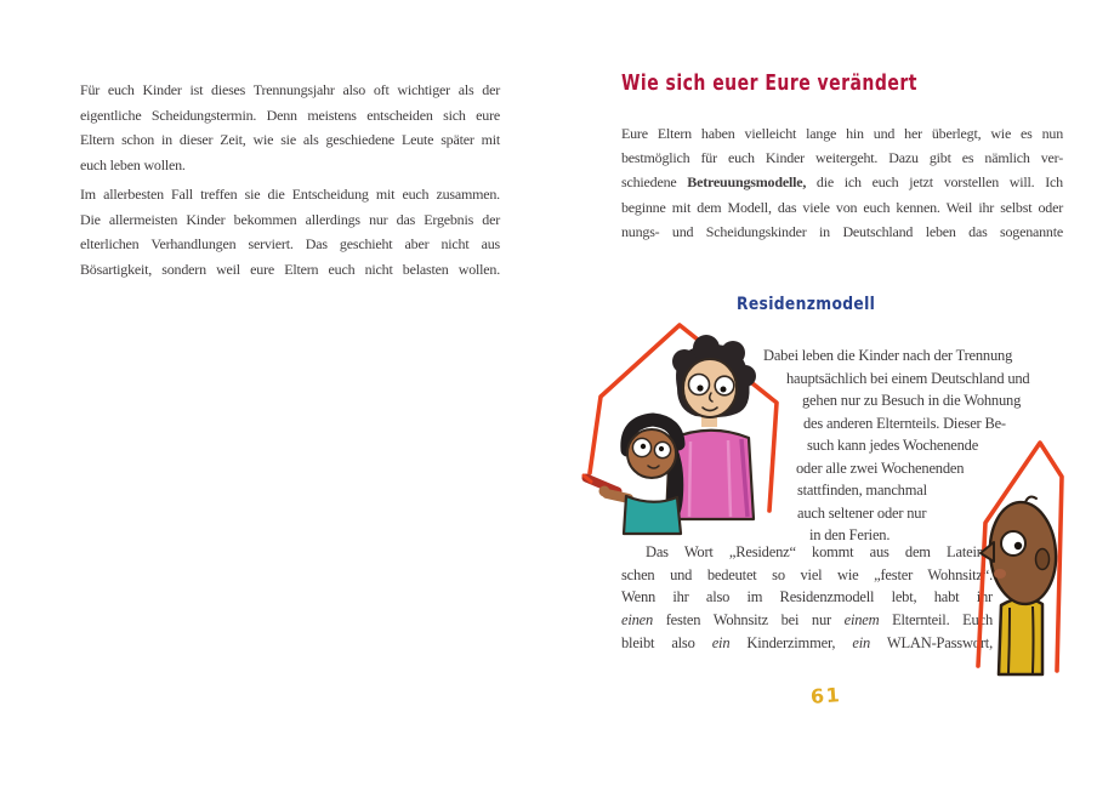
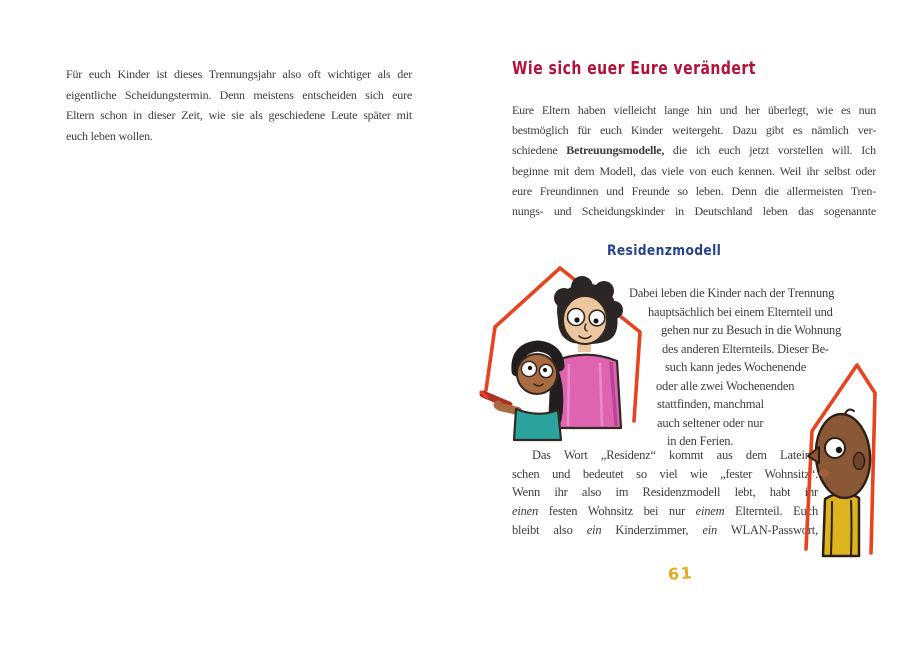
  Für euch Kinder ist dieses Trennungsjahr also oft wichtiger als der
  eigentliche Scheidungstermin. Denn meistens entscheiden sich eure
  Eltern schon in dieser Zeit, wie sie als geschiedene Leute später mit
  euch leben wollen.
- Im allerbesten Fall treffen sie die Entscheidung mit euch zusammen.
- Die allermeisten Kinder bekommen allerdings nur das Ergebnis der
- elterlichen Verhandlungen serviert. Das geschieht aber nicht aus
- Bösartigkeit, sondern weil eure Eltern euch nicht belasten wollen.
  Wie sich euer Eure verändert
  Eure Eltern haben vielleicht lange hin und her überlegt, wie es nun
  bestmöglich für euch Kinder weitergeht. Dazu gibt es nämlich ver-
  schiedene Betreuungsmodelle, die ich euch jetzt vorstellen will. Ich
  beginne mit dem Modell, das viele von euch kennen. Weil ihr selbst oder
+ eure Freundinnen und Freunde so leben. Denn die allermeisten Tren-
  nungs- und Scheidungskinder in Deutschland leben das sogenannte
  Residenzmodell
  Dabei leben die Kinder nach der Trennung
- hauptsächlich bei einem Deutschland und
+ hauptsächlich bei einem Elternteil und
  gehen nur zu Besuch in die Wohnung
  des anderen Elternteils. Dieser Be-
  such kann jedes Wochenende
  oder alle zwei Wochenenden
  stattfinden, manchmal
  auch seltener oder nur
  in den Ferien.
  Das Wort „Residenz“ kommt aus dem Latei
  schen und bedeutet so viel wie „fester Wohnsitz“.
  Wenn ihr also im Residenzmodell lebt, habt ihr
  einen festen Wohnsitz bei nur einem Elternteil. Euh
  bleibt also ein Kinderzimmer, ein WLAN-Passwort,
